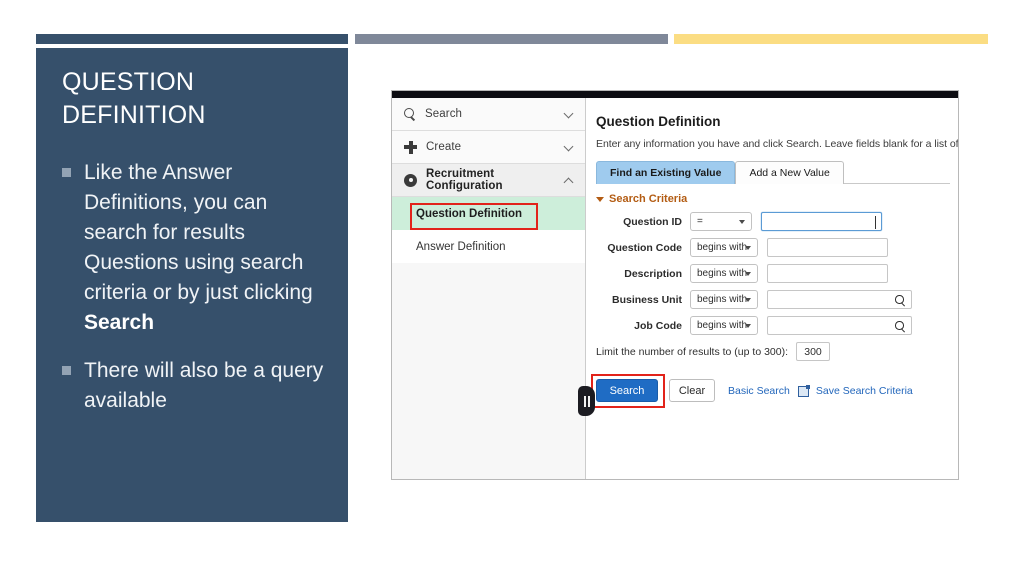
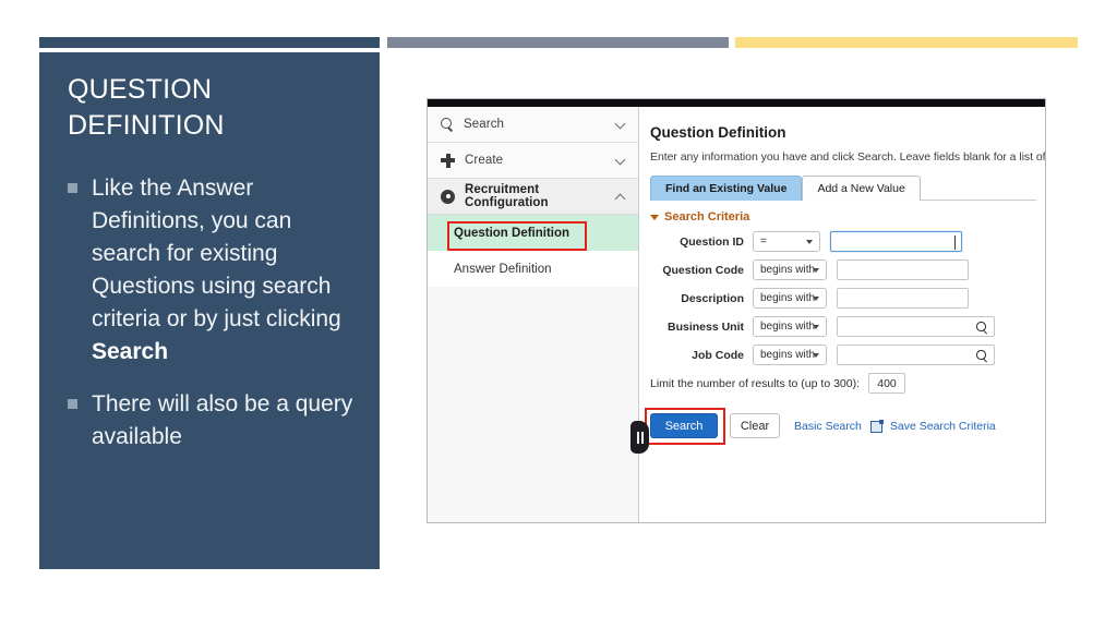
  QUESTION
  DEFINITION
- Like the Answer Definitions, you can search for results Questions using search criteria or by just clicking Search
+ Like the Answer Definitions, you can search for existing Questions using search criteria or by just clicking Search
  There will also be a query available
  Search
  Create
  Recruitment Configuration
  Question Definition
  Answer Definition
  Question Definition
  Enter any information you have and click Search. Leave fields blank for a list of
  Find an Existing Value
  Add a New Value
  Search Criteria
  Question ID
  =
  Question Code
  begins with
  Description
  begins with
  Business Unit
  begins with
  Job Code
  begins with
  Limit the number of results to (up to 300):
- 300
+ 400
  Search
  Clear
  Basic Search
  Save Search Criteria
